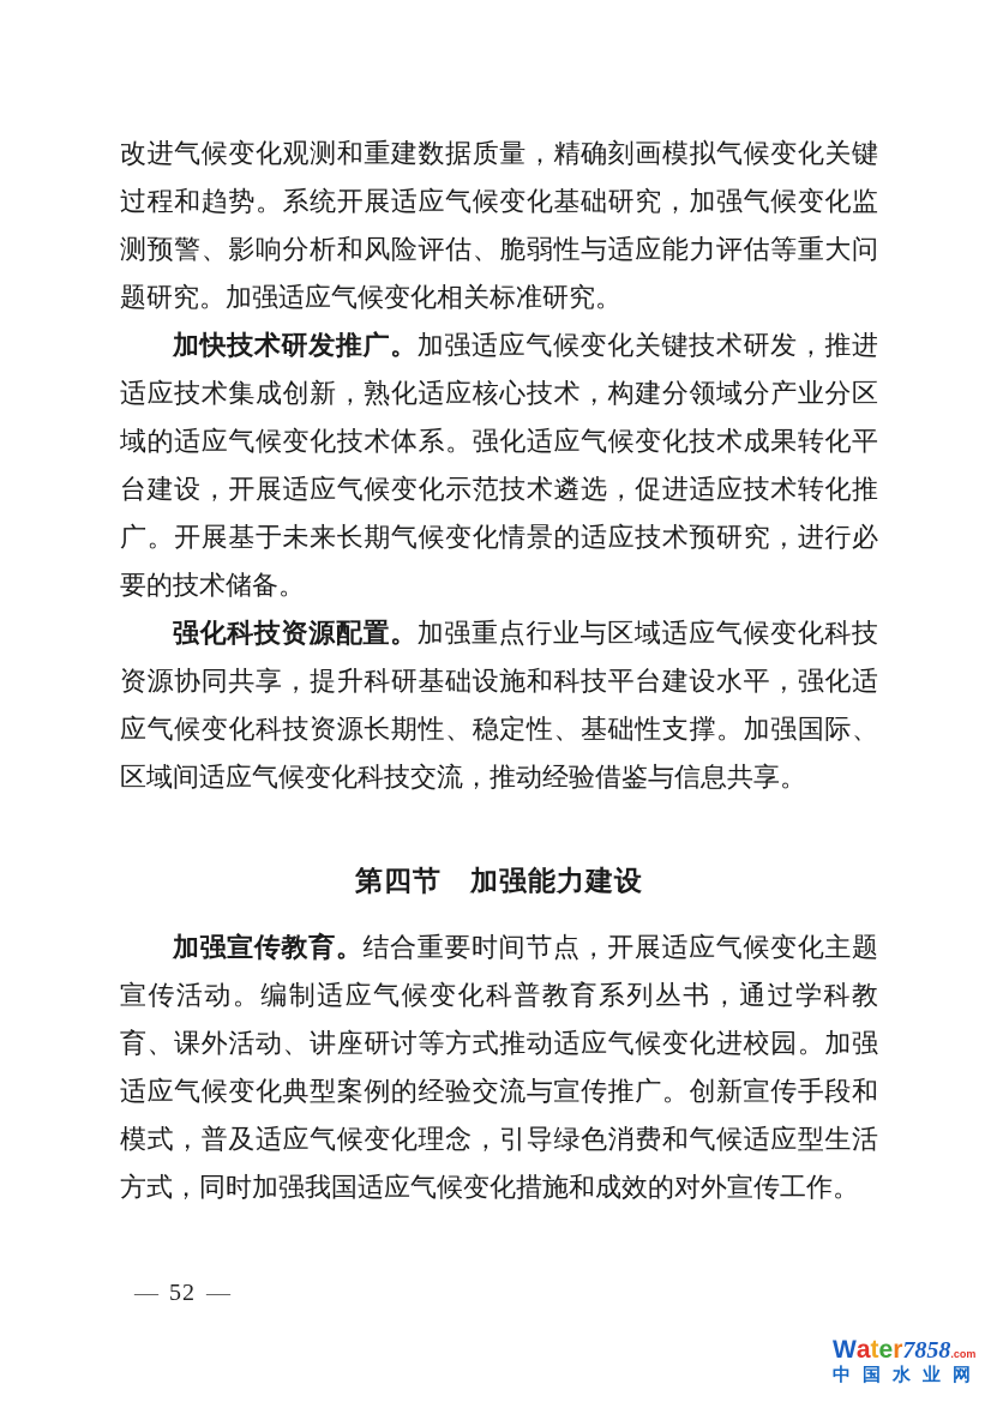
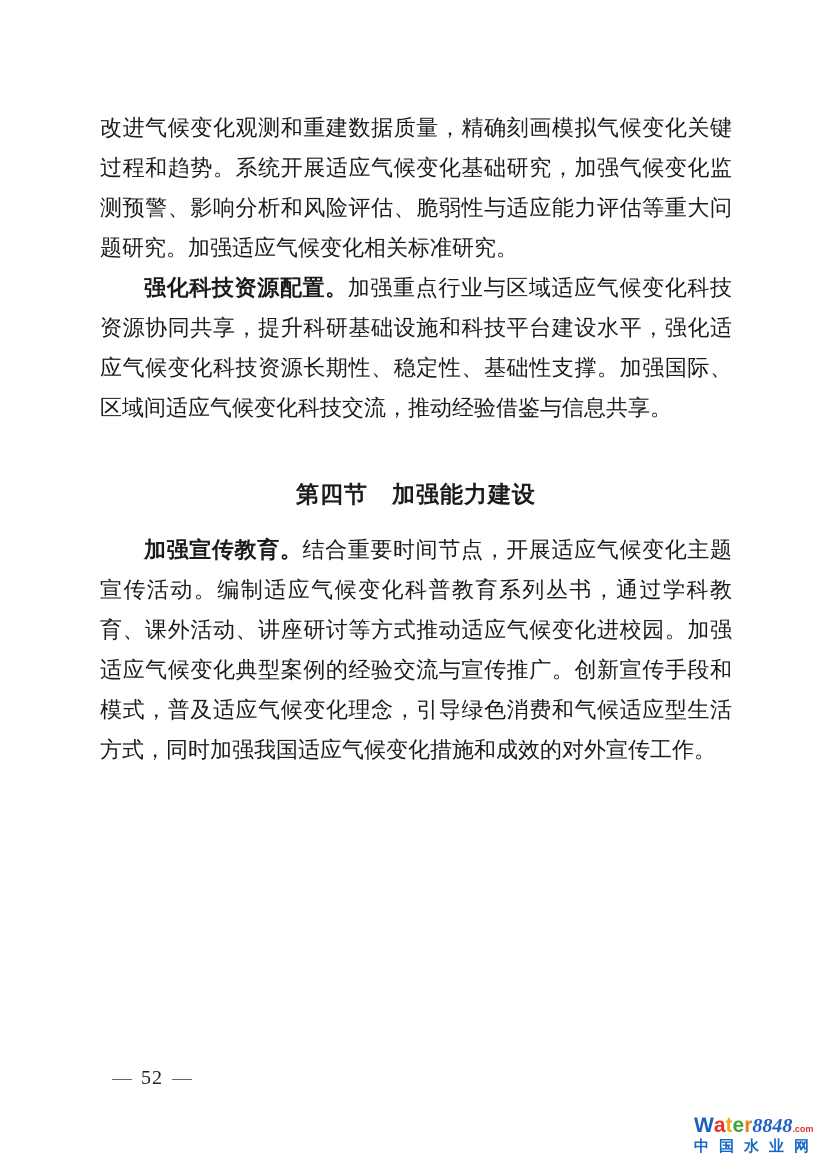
  改进气候变化观测和重建数据质量，精确刻画模拟气候变化关键过程和趋势。系统开展适应气候变化基础研究，加强气候变化监测预警、影响分析和风险评估、脆弱性与适应能力评估等重大问题研究。加强适应气候变化相关标准研究。
- 加快技术研发推广。加强适应气候变化关键技术研发，推进适应技术集成创新，熟化适应核心技术，构建分领域分产业分区域的适应气候变化技术体系。强化适应气候变化技术成果转化平台建设，开展适应气候变化示范技术遴选，促进适应技术转化推广。开展基于未来长期气候变化情景的适应技术预研究，进行必要的技术储备。
  强化科技资源配置。加强重点行业与区域适应气候变化科技资源协同共享，提升科研基础设施和科技平台建设水平，强化适应气候变化科技资源长期性、稳定性、基础性支撑。加强国际、区域间适应气候变化科技交流，推动经验借鉴与信息共享。
  第四节 加强能力建设
  加强宣传教育。结合重要时间节点，开展适应气候变化主题宣传活动。编制适应气候变化科普教育系列丛书，通过学科教育、课外活动、讲座研讨等方式推动适应气候变化进校园。加强适应气候变化典型案例的经验交流与宣传推广。创新宣传手段和模式，普及适应气候变化理念，引导绿色消费和气候适应型生活方式，同时加强我国适应气候变化措施和成效的对外宣传工作。
  — 52 —
  W
  a
  t
  e
  r
- 7858
+ 8848
  .com
  中国水业网
